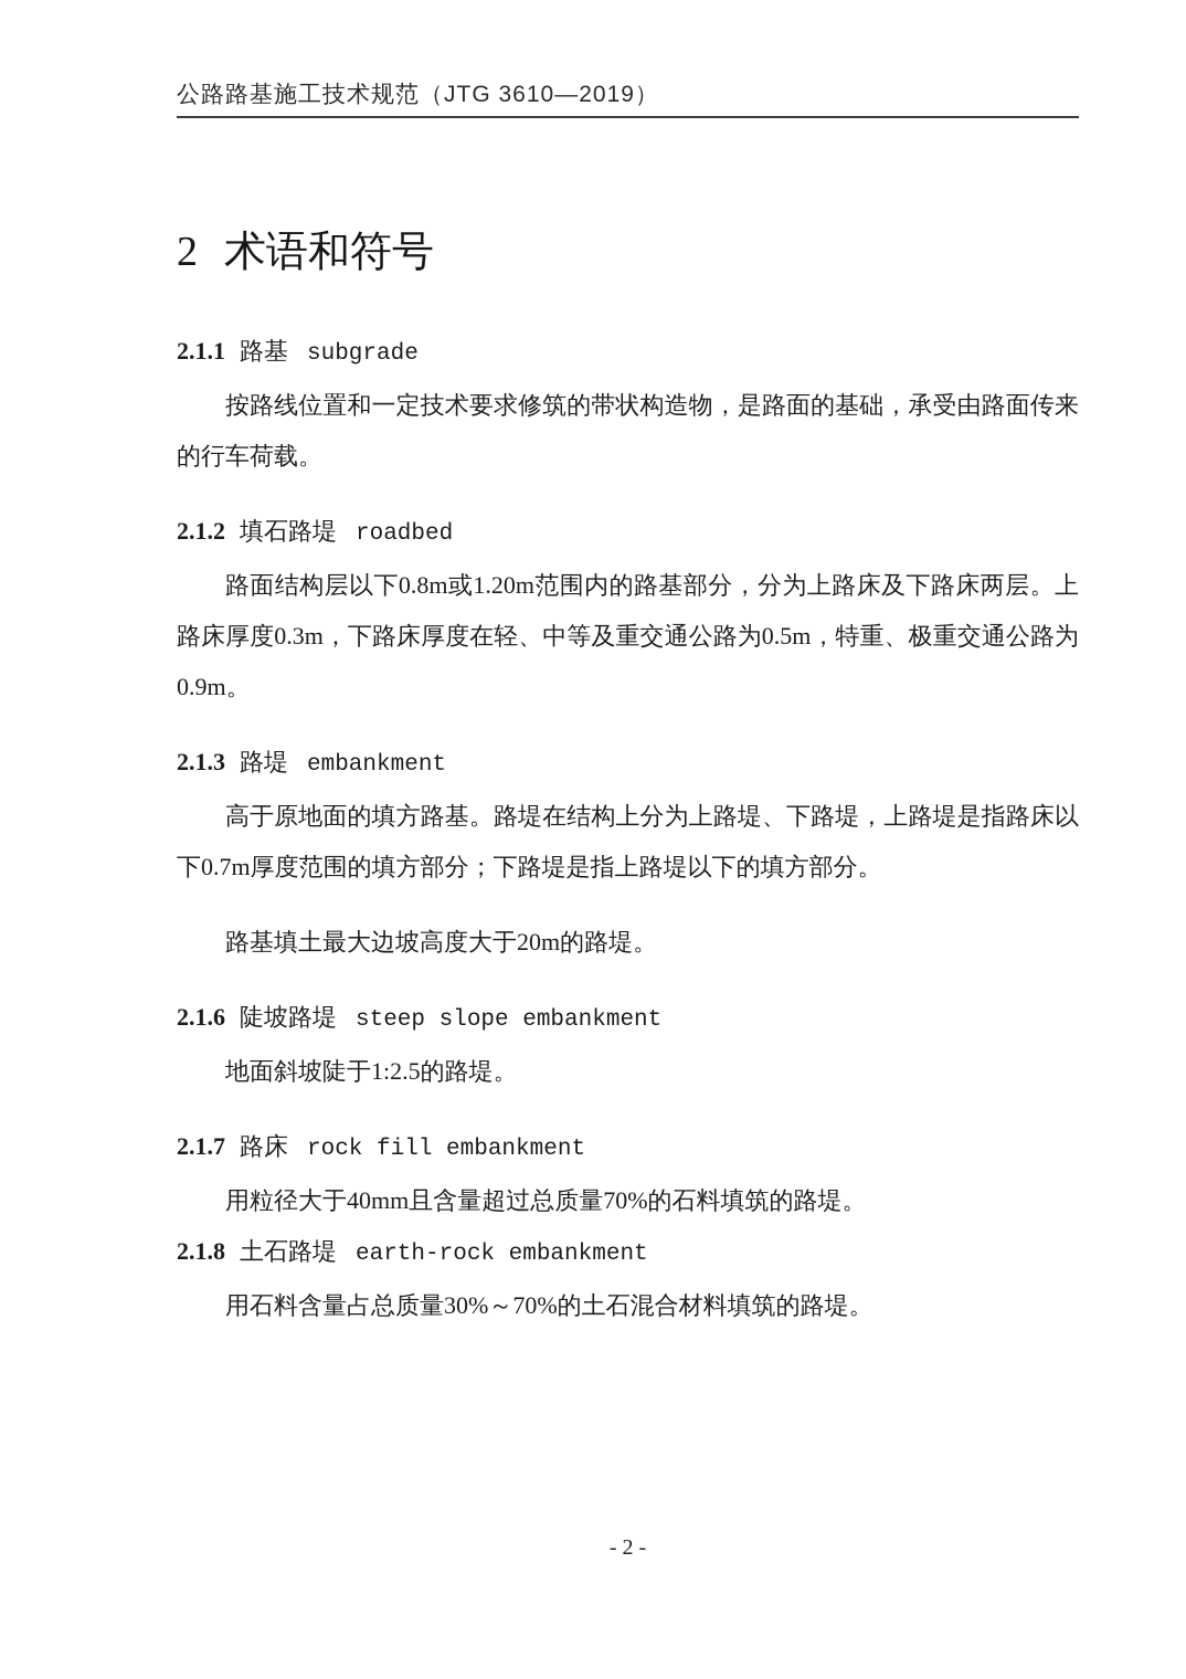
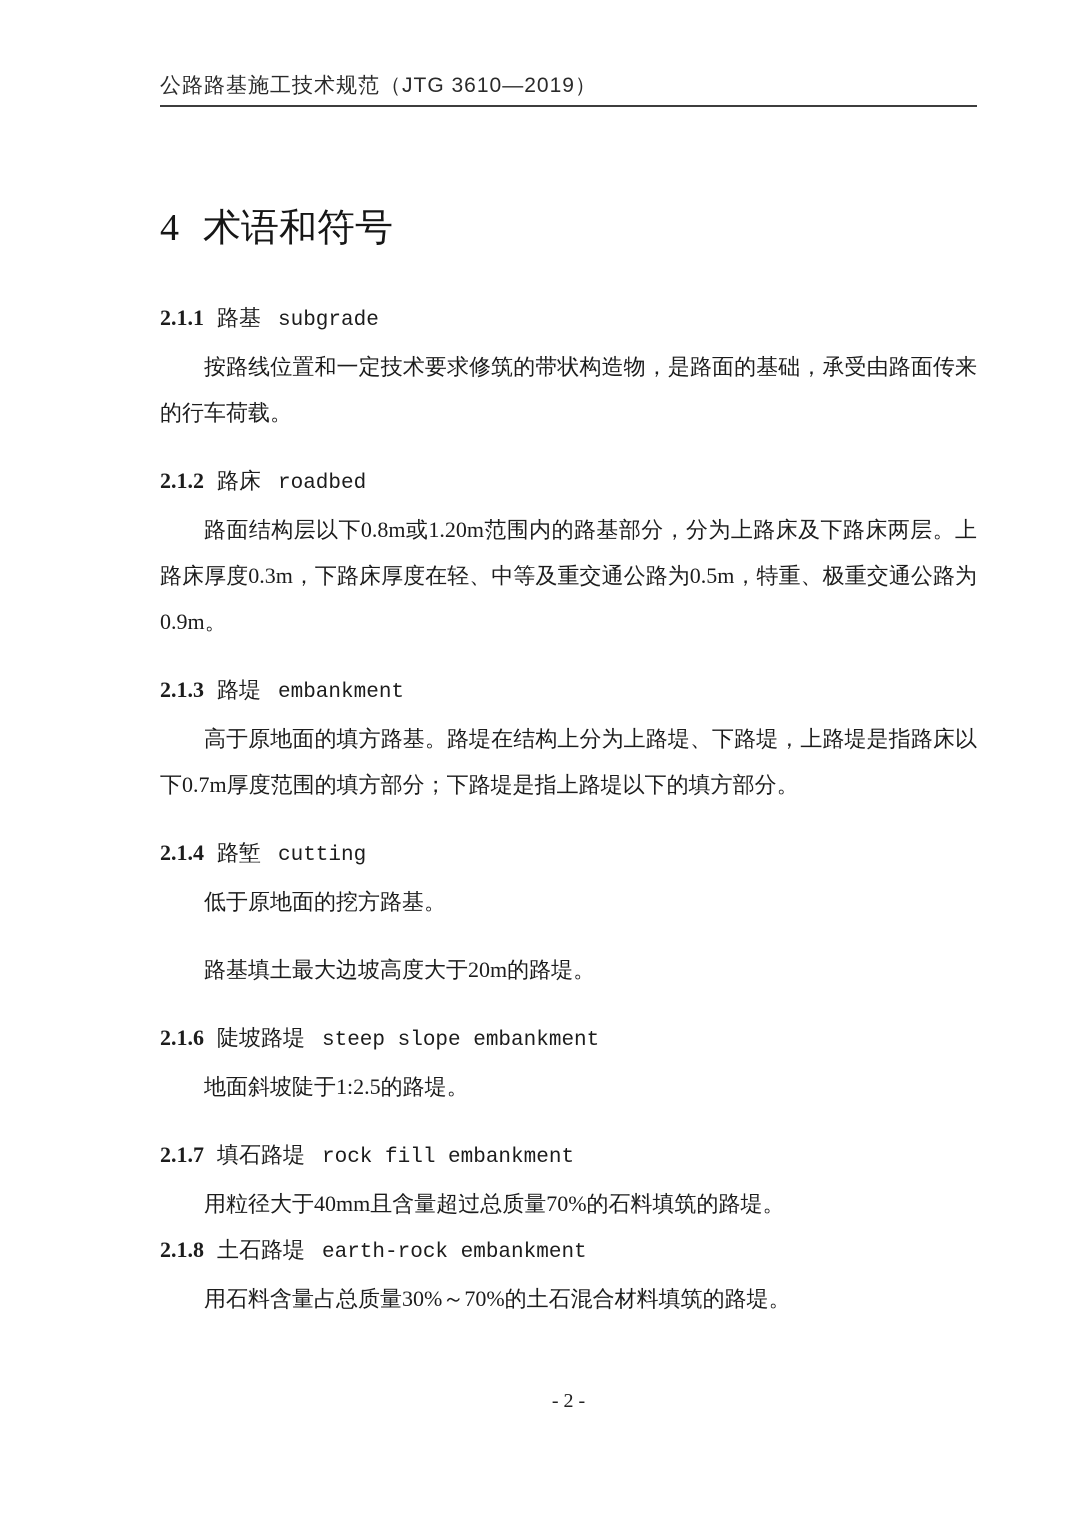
  公路路基施工技术规范（JTG 3610—2019）
- 2 术语和符号
+ 4 术语和符号
  2.1.1 路基 subgrade
  按路线位置和一定技术要求修筑的带状构造物，是路面的基础，承受由路面传来的行车荷载。
- 2.1.2 填石路堤 roadbed
+ 2.1.2 路床 roadbed
  路面结构层以下0.8m或1.20m范围内的路基部分，分为上路床及下路床两层。上路床厚度0.3m，下路床厚度在轻、中等及重交通公路为0.5m，特重、极重交通公路为0.9m。
  2.1.3 路堤 embankment
  高于原地面的填方路基。路堤在结构上分为上路堤、下路堤，上路堤是指路床以下0.7m厚度范围的填方部分；下路堤是指上路堤以下的填方部分。
+ 2.1.4 路堑 cutting
+ 低于原地面的挖方路基。
  路基填土最大边坡高度大于20m的路堤。
  2.1.6 陡坡路堤 steep slope embankment
  地面斜坡陡于1:2.5的路堤。
- 2.1.7 路床 rock fill embankment
+ 2.1.7 填石路堤 rock fill embankment
  用粒径大于40mm且含量超过总质量70%的石料填筑的路堤。
  2.1.8 土石路堤 earth-rock embankment
  用石料含量占总质量30%～70%的土石混合材料填筑的路堤。
  - 2 -
